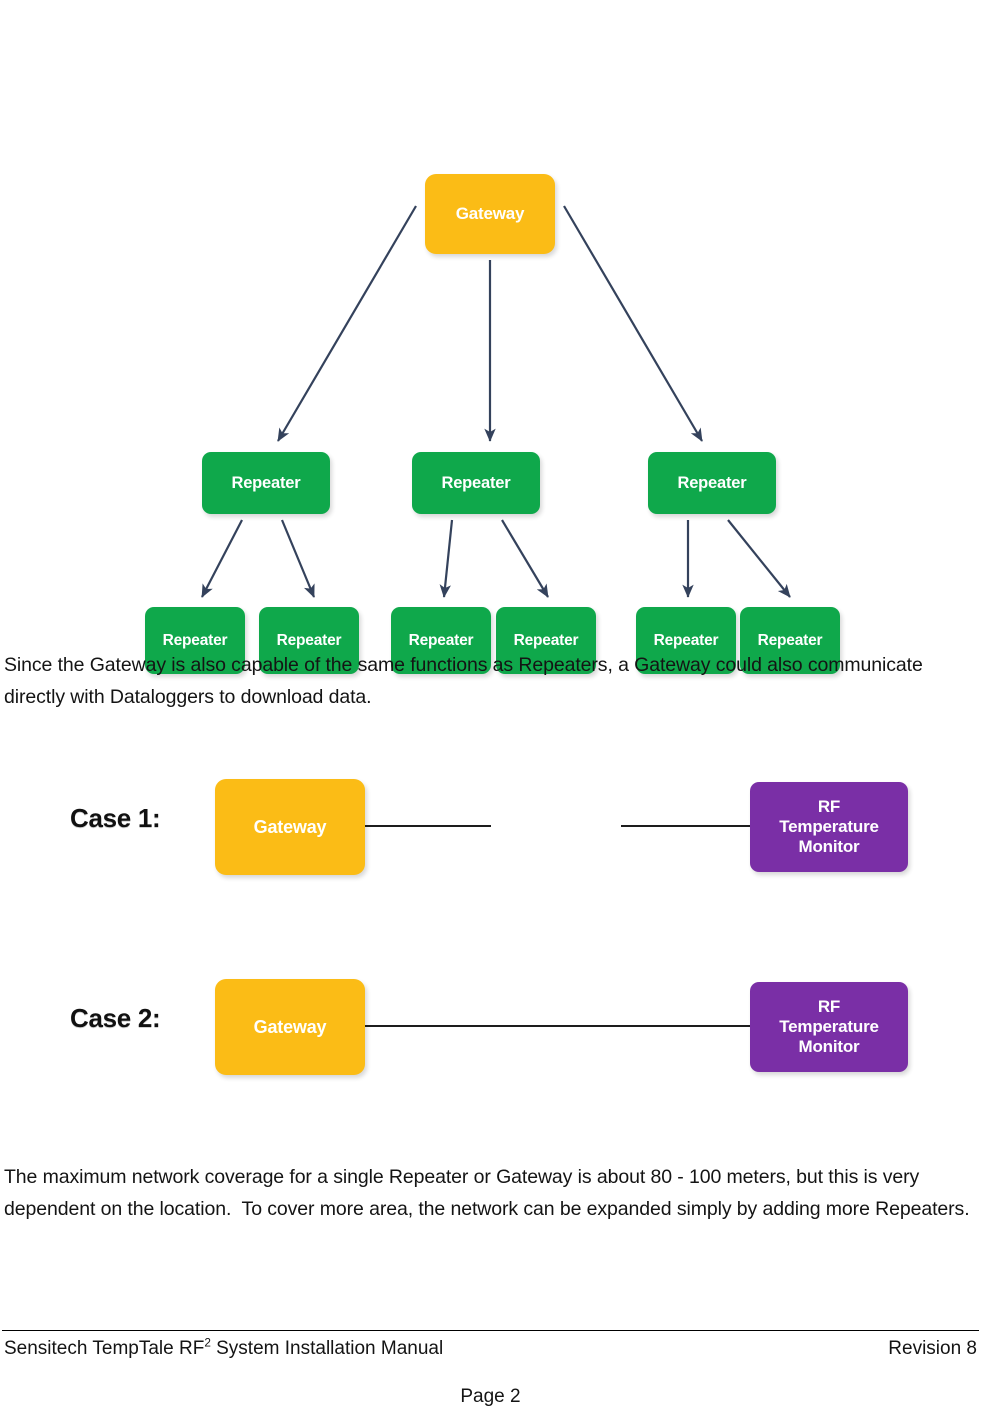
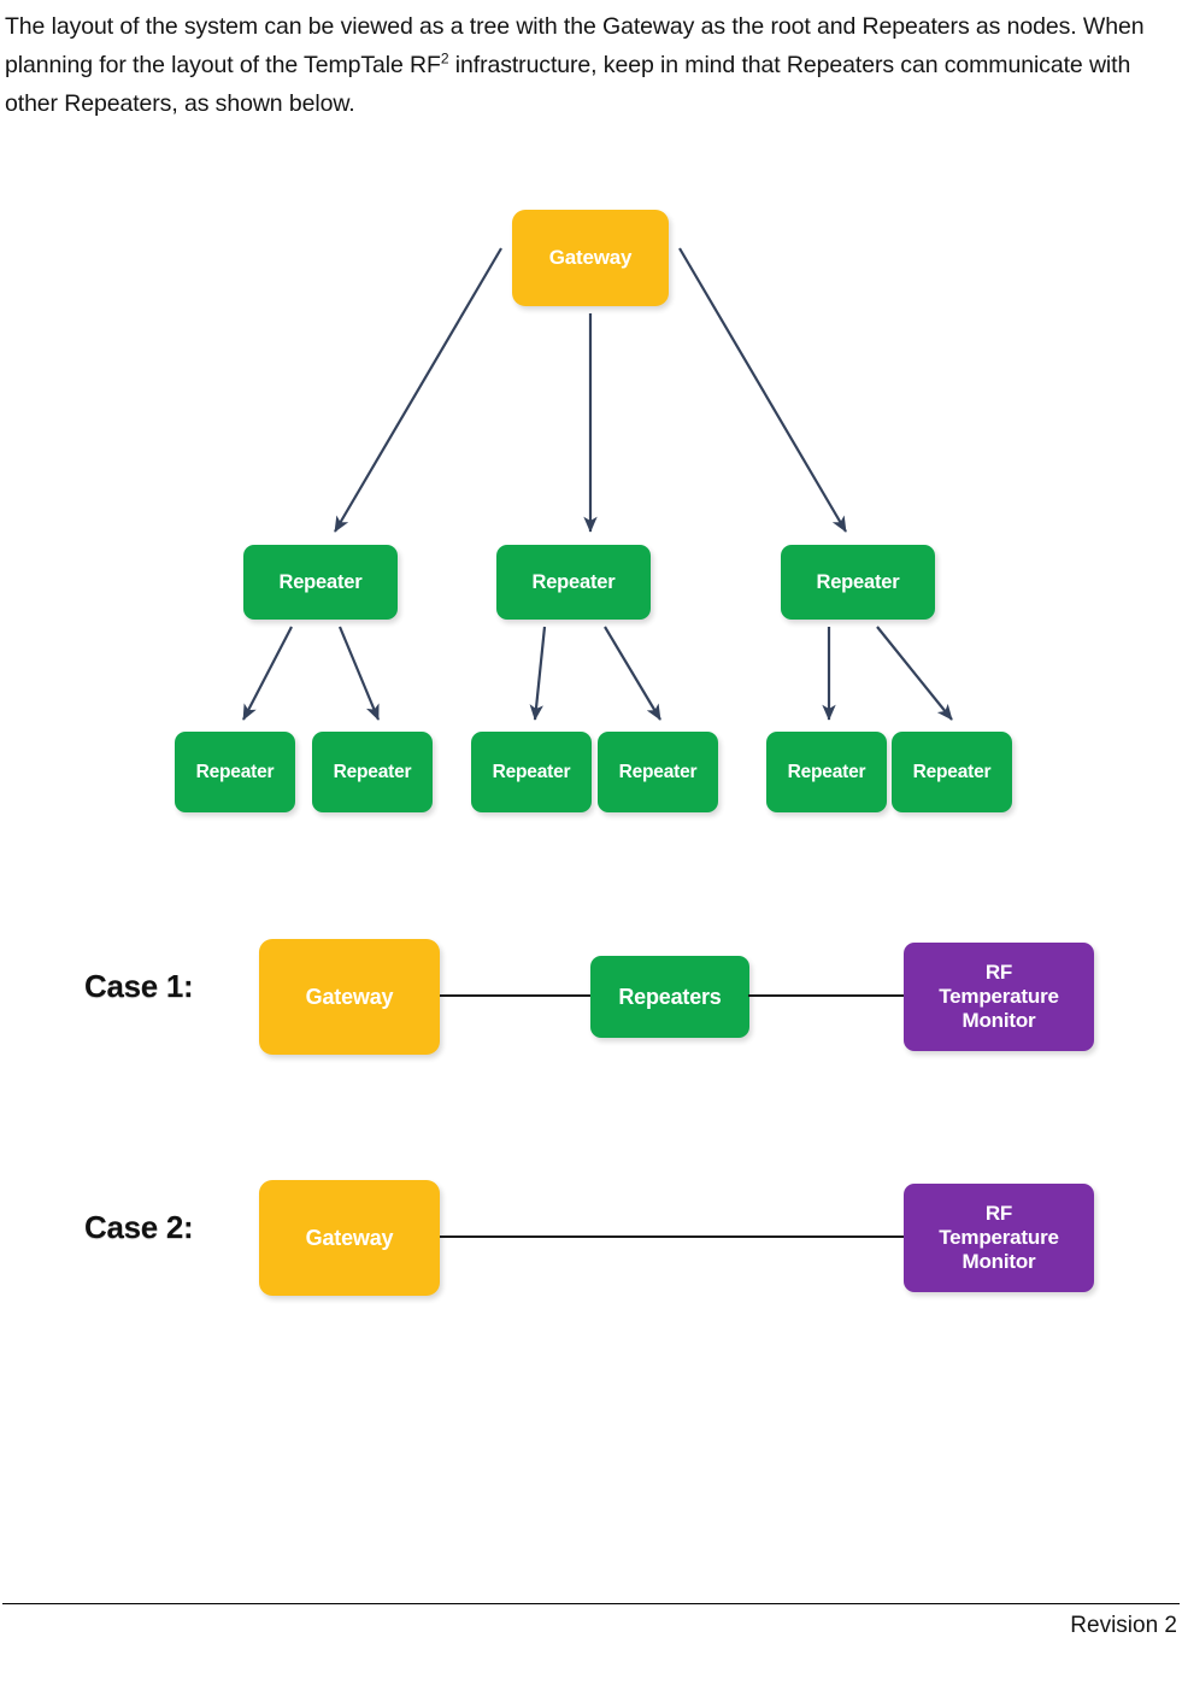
+ The layout of the system can be viewed as a tree with the Gateway as the root and Repeaters as nodes. When planning for the layout of the TempTale RF2 infrastructure, keep in mind that Repeaters can communicate with other Repeaters, as shown below.
  Gateway
  Repeater
  Repeater
  Repeater
  Repeater
  Repeater
  Repeater
  Repeater
  Repeater
  Repeater
- Since the Gateway is also capable of the same functions as Repeaters, a Gateway could also communicate directly with Dataloggers to download data.
  Case 1:
  Gateway
+ Repeaters
  RF
  Temperature
  Monitor
  Case 2:
  Gateway
  RF
  Temperature
  Monitor
- The maximum network coverage for a single Repeater or Gateway is about 80 - 100 meters, but this is very dependent on the location. To cover more area, the network can be expanded simply by adding more Repeaters.
- Sensitech TempTale RF2 System Installation Manual
- Revision 8
+ Revision 2
- Page 2
